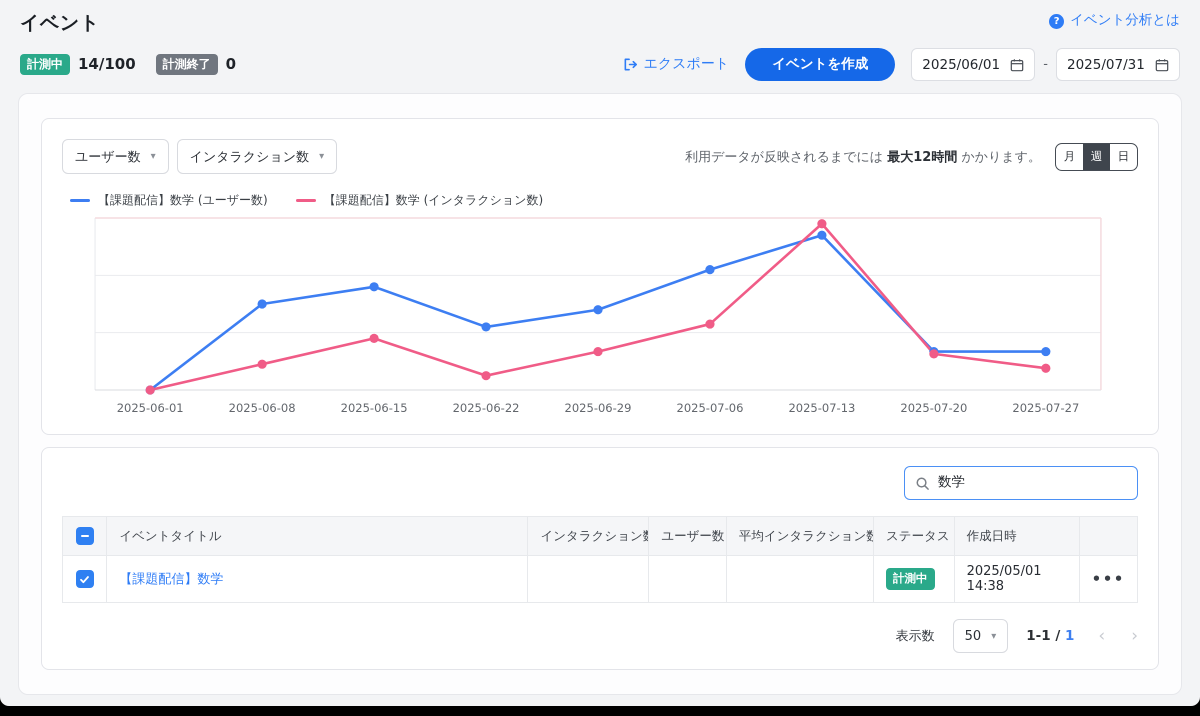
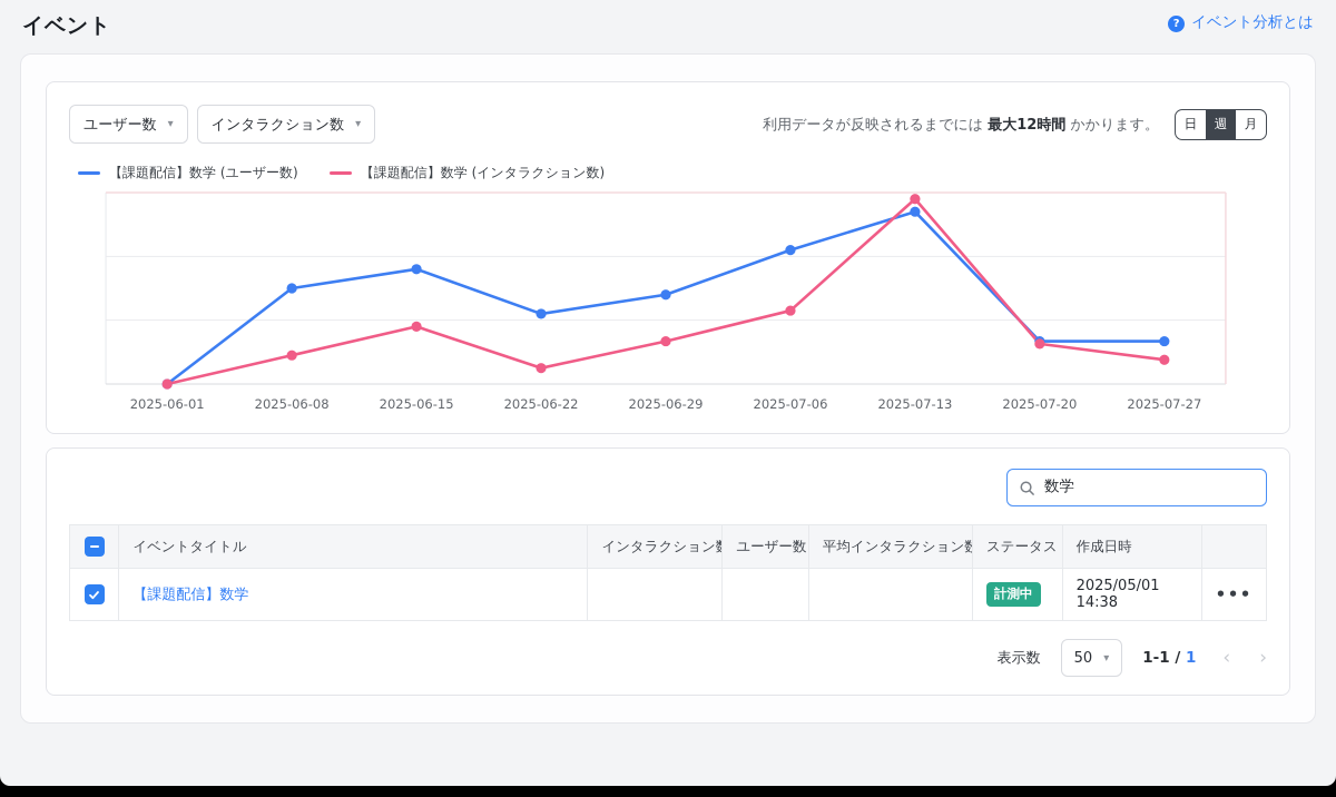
  イベント
  ?
  イベント分析とは
- 計測中
- 14/100
- 計測終了
- 0
- エクスポート
- イベントを作成
- 2025/06/01
- -
- 2025/07/31
  ユーザー数
  ▾
  インタラクション数
  ▾
  利用データが反映されるまでには 最大12時間 かかります。
- 月
+ 日
  週
- 日
+ 月
  【課題配信】数学 (ユーザー数)
  【課題配信】数学 (インタラクション数)
  2025-06-01
  2025-06-08
  2025-06-15
  2025-06-22
  2025-06-29
  2025-07-06
  2025-07-13
  2025-07-20
  2025-07-27
  数学
  	イベントタイトル	インタラクション	ユーザー数	平均インタラクション数	ステータス	作成日時
  	【課題配信】数学				計測中	2025/05/01 14:38	•••
  表示数
  50
  ▾
  1-1 / 1
  ‹
  ›
